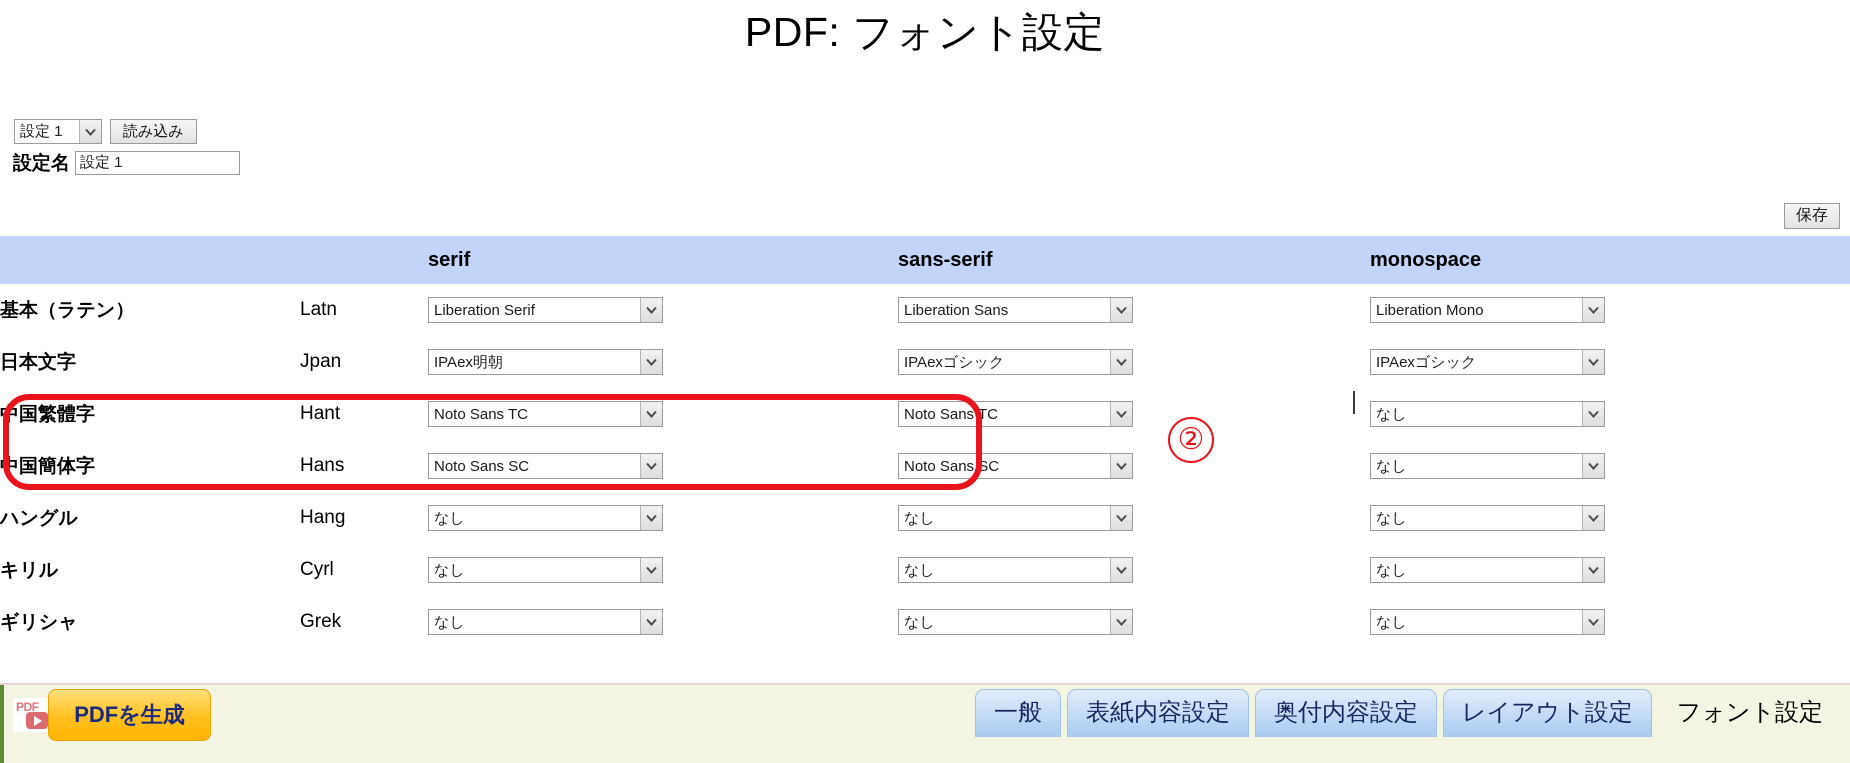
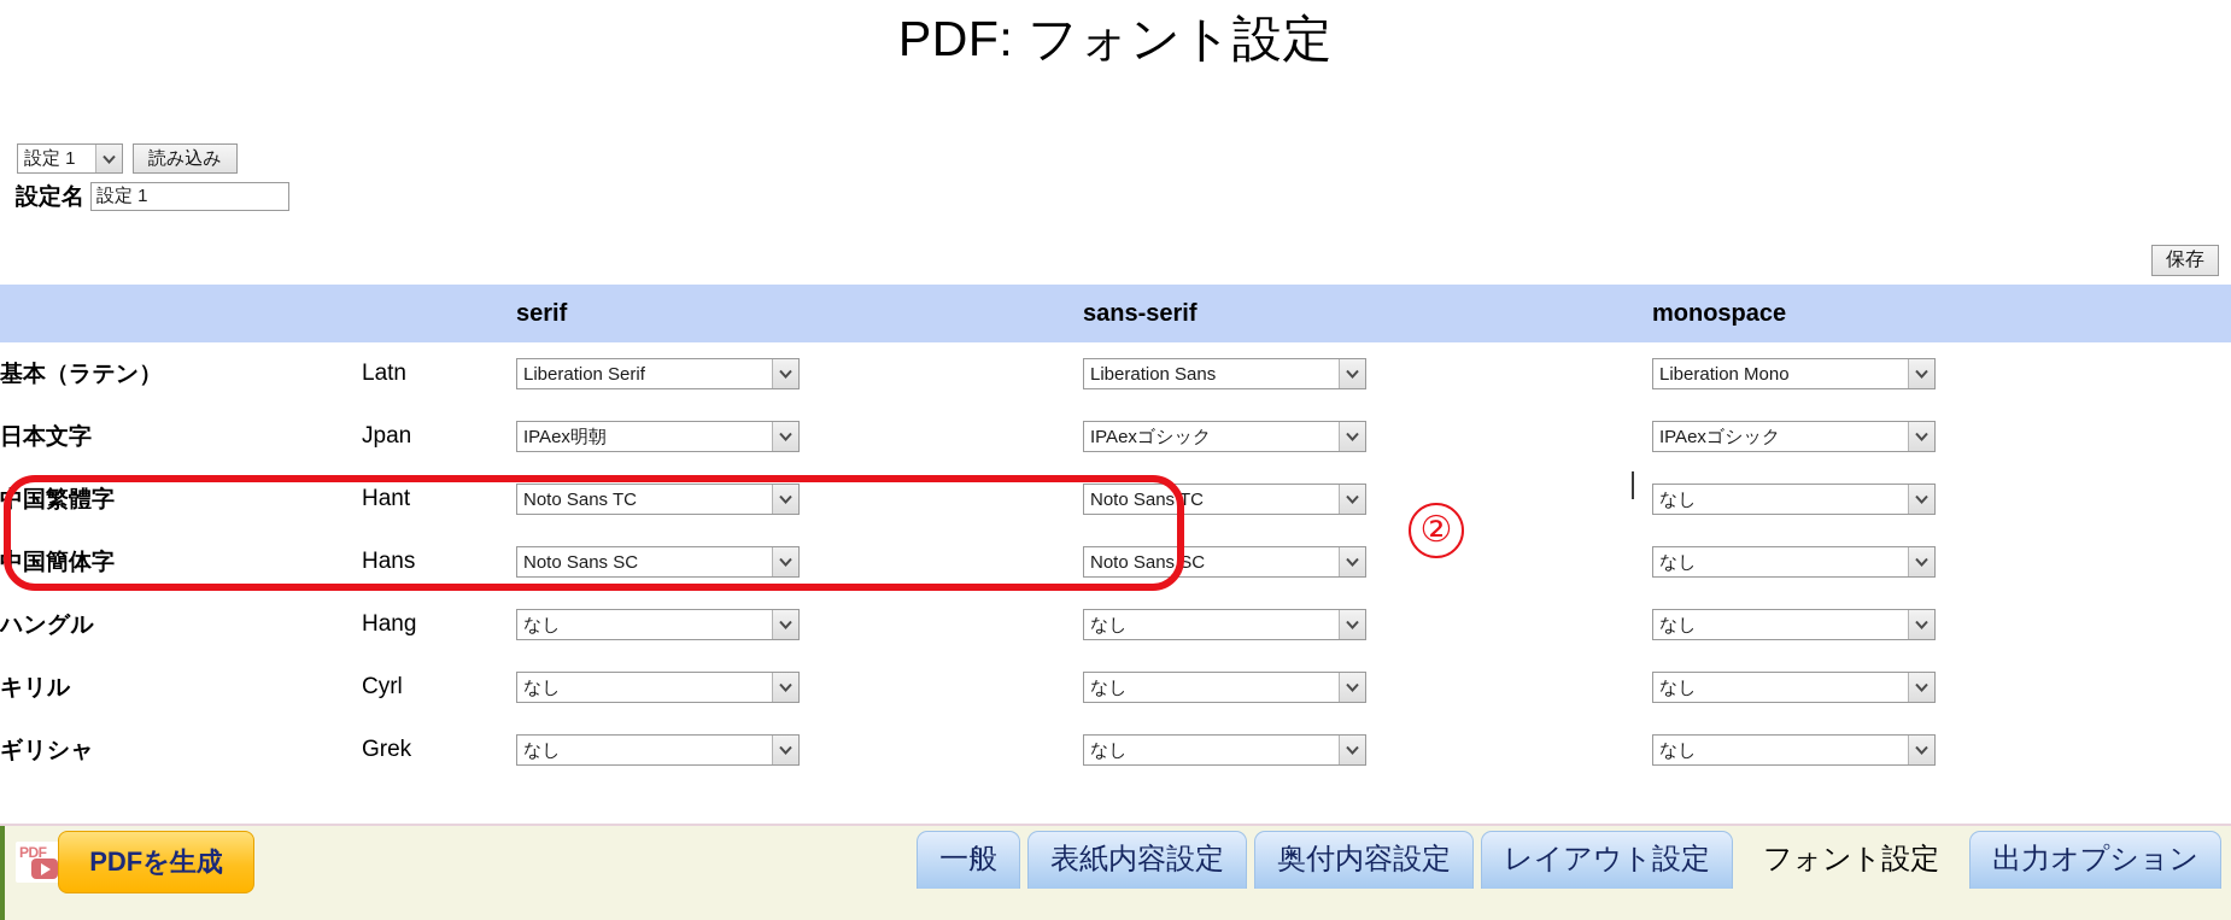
  PDF: フォント設定
  設定 1
  読み込み
  設定名
  設定 1
  保存
  		serif	sans-serif	monospace
  基本（ラテン）	Latn	Liberation Serif	Liberation Sans	Liberation Mono
  日本文字	Jpan	IPAex明朝	IPAexゴシック	IPAexゴシック
  中国繁體字	Hant	Noto Sans TC	Noto Sans TC	なし
  中国簡体字	Hans	Noto Sans SC	Noto Sans SC	なし
  ハングル	Hang	なし	なし	なし
  キリル	Cyrl	なし	なし	なし
  ギリシャ	Grek	なし	なし	なし
  ②
  PDF
  PDFを生成
  一般
  表紙内容設定
  奥付内容設定
  レイアウト設定
  フォント設定
+ 出力オプション
